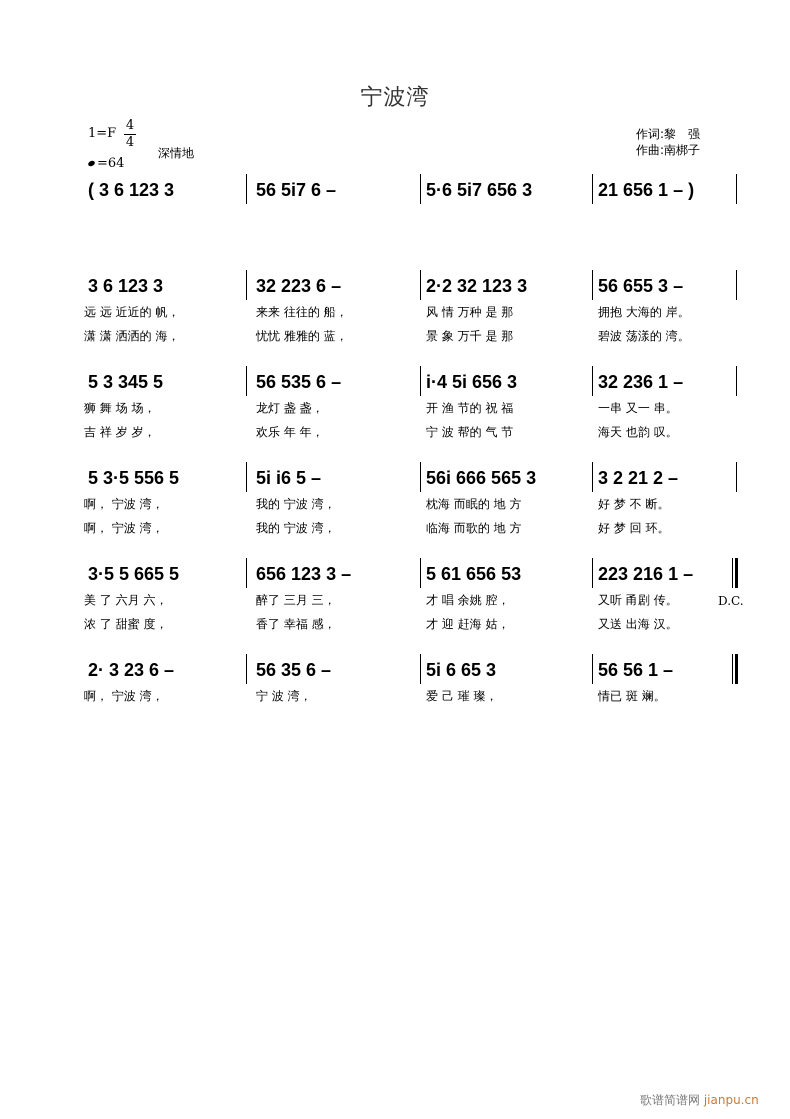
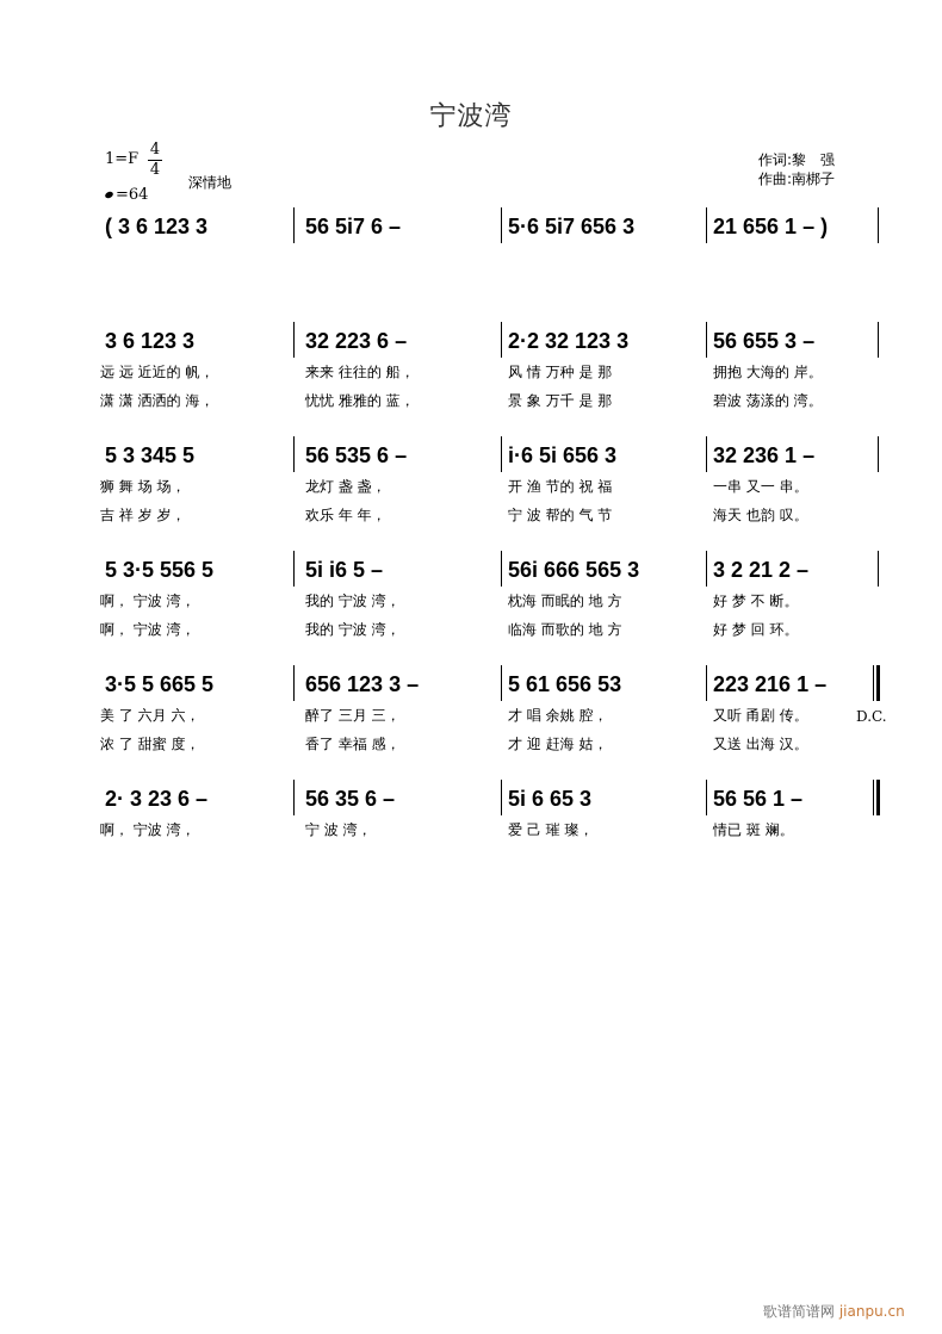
  宁波湾
  1=F
  4
  4
  =64
  深情地
  作词:黎 强
  作曲:南梆子
  ( 3 6 123 3
  56 5i7 6 –
  5·6 5i7 656 3
  21 656 1 – )
  3 6 123 3
  32 223 6 –
  2·2 32 123 3
  56 655 3 –
  远 远 近近的 帆，
  来来 往往的 船，
  风 情 万种 是 那
  拥抱 大海的 岸。
  潇 潇 洒洒的 海，
  忧忧 雅雅的 蓝，
  景 象 万千 是 那
  碧波 荡漾的 湾。
  5 3 345 5
  56 535 6 –
- i·4 5i 656 3
+ i·6 5i 656 3
  32 236 1 –
  狮 舞 场 场，
  龙灯 盏 盏，
  开 渔 节的 祝 福
  一串 又一 串。
  吉 祥 岁 岁，
  欢乐 年 年，
  宁 波 帮的 气 节
  海天 也韵 叹。
  5 3·5 556 5
  5i i6 5 –
  56i 666 565 3
  3 2 21 2 –
  啊， 宁波 湾，
  我的 宁波 湾，
  枕海 而眠的 地 方
  好 梦 不 断。
  啊， 宁波 湾，
  我的 宁波 湾，
  临海 而歌的 地 方
  好 梦 回 环。
  3·5 5 665 5
  656 123 3 –
  5 61 656 53
  223 216 1 –
  D.C.
  美 了 六月 六，
  醉了 三月 三，
  才 唱 余姚 腔，
  又听 甬剧 传。
  浓 了 甜蜜 度，
  香了 幸福 感，
  才 迎 赶海 姑，
  又送 出海 汉。
  2· 3 23 6 –
  56 35 6 –
  5i 6 65 3
  56 56 1 –
  啊， 宁波 湾，
  宁 波 湾，
  爱 己 璀 璨，
  情已 斑 斓。
  歌谱简谱网 jianpu.cn
